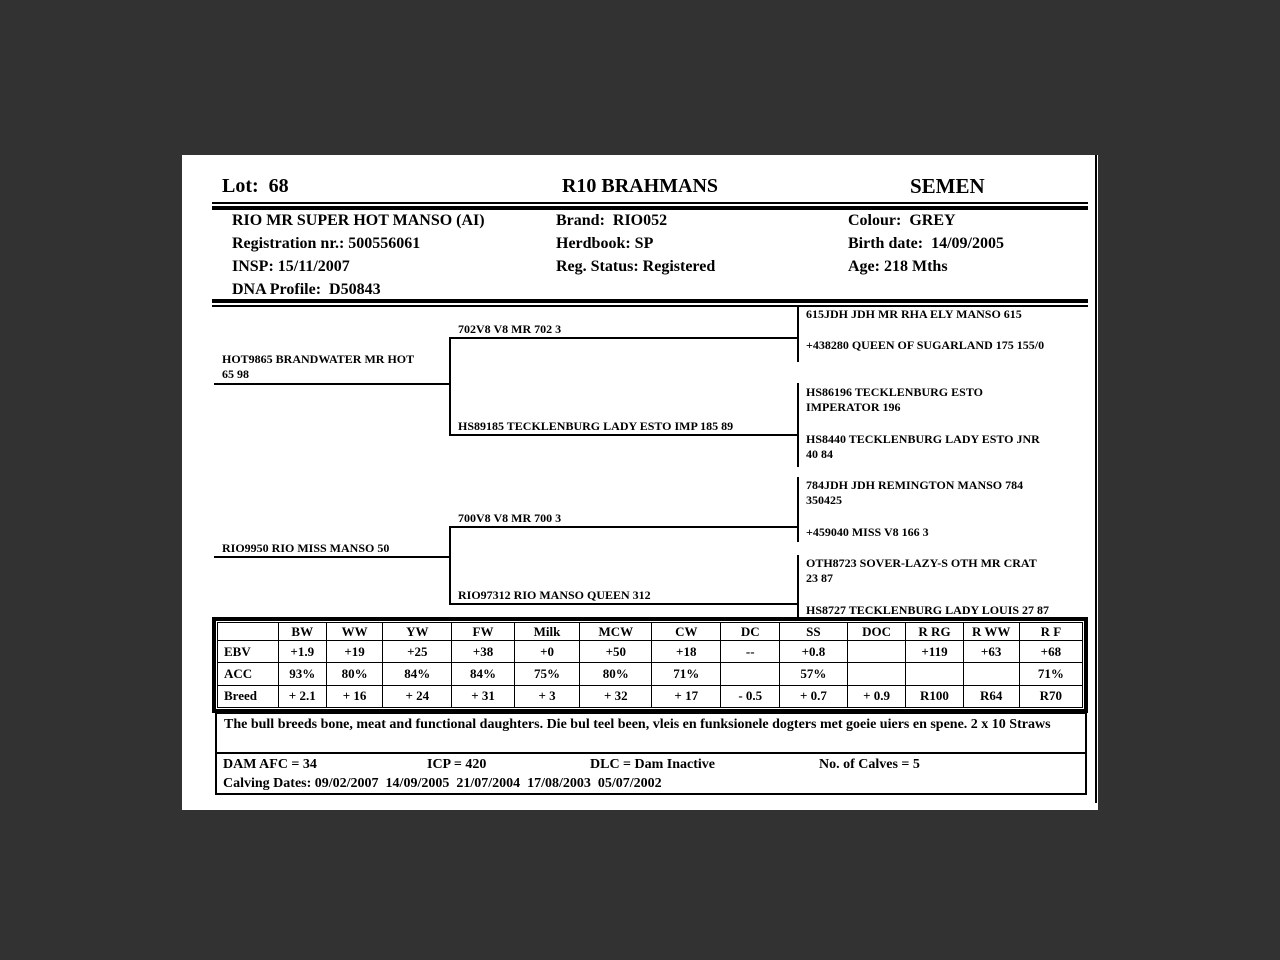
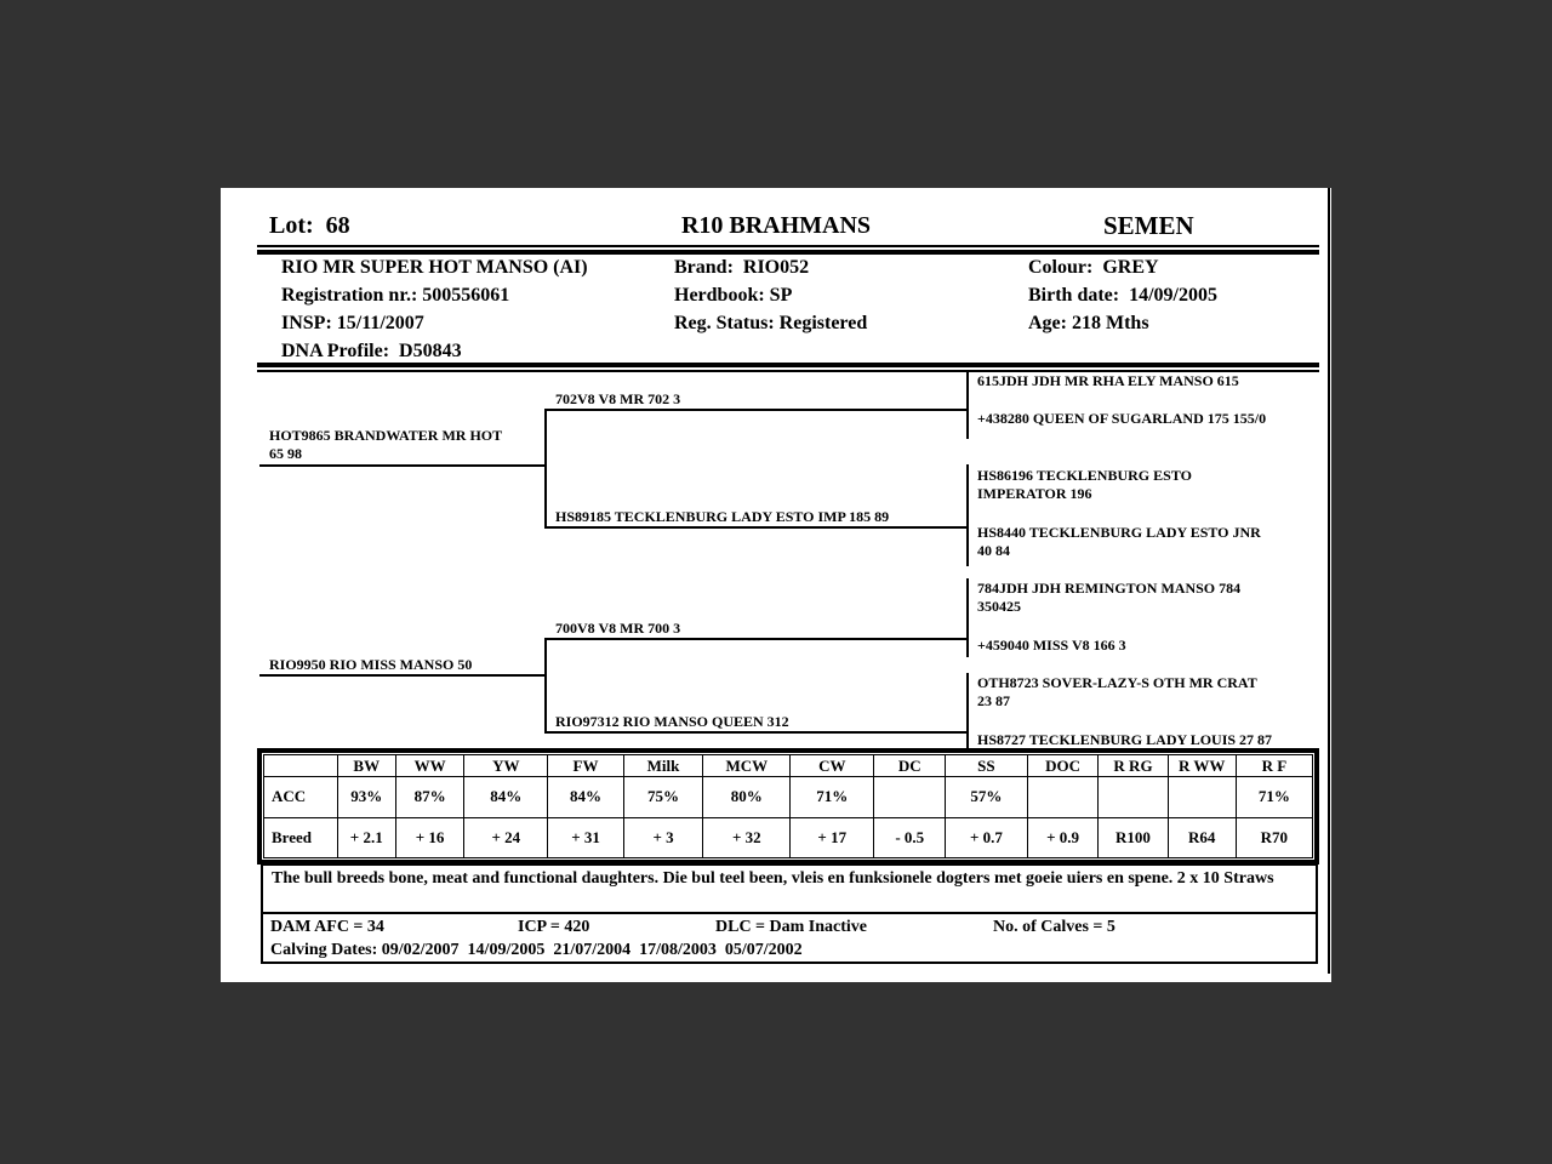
  Lot: 68
  R10 BRAHMANS
  SEMEN
  RIO MR SUPER HOT MANSO (AI)
  Brand: RIO052
  Colour: GREY
  Registration nr.: 500556061
  Herdbook: SP
  Birth date: 14/09/2005
  INSP: 15/11/2007
  Reg. Status: Registered
  Age: 218 Mths
  DNA Profile: D50843
  HOT9865 BRANDWATER MR HOT
  65 98
  RIO9950 RIO MISS MANSO 50
  702V8 V8 MR 702 3
  HS89185 TECKLENBURG LADY ESTO IMP 185 89
  700V8 V8 MR 700 3
  RIO97312 RIO MANSO QUEEN 312
  615JDH JDH MR RHA ELY MANSO 615
  +438280 QUEEN OF SUGARLAND 175 155/0
  HS86196 TECKLENBURG ESTO
  IMPERATOR 196
  HS8440 TECKLENBURG LADY ESTO JNR
  40 84
  784JDH JDH REMINGTON MANSO 784
  350425
  +459040 MISS V8 166 3
  OTH8723 SOVER-LAZY-S OTH MR CRAT
  23 87
  HS8727 TECKLENBURG LADY LOUIS 27 87
  	BW	WW	YW	FW	Milk	MCW	CW	DC	SS	DOC	R RG	R WW	R F
- EBV	+1.9	+19	+25	+38	+0	+50	+18	--	+0.8		+119	+63	+68
- ACC	93%	80%	84%	84%	75%	80%	71%		57%				71%
+ ACC	93%	87%	84%	84%	75%	80%	71%		57%				71%
  Breed	+ 2.1	+ 16	+ 24	+ 31	+ 3	+ 32	+ 17	- 0.5	+ 0.7	+ 0.9	R100	R64	R70
  The bull breeds bone, meat and functional daughters. Die bul teel been, vleis en funksionele dogters met goeie uiers en spene. 2 x 10 Straws
  DAM AFC = 34
  ICP = 420
  DLC = Dam Inactive
  No. of Calves = 5
  Calving Dates: 09/02/2007 14/09/2005 21/07/2004 17/08/2003 05/07/2002
